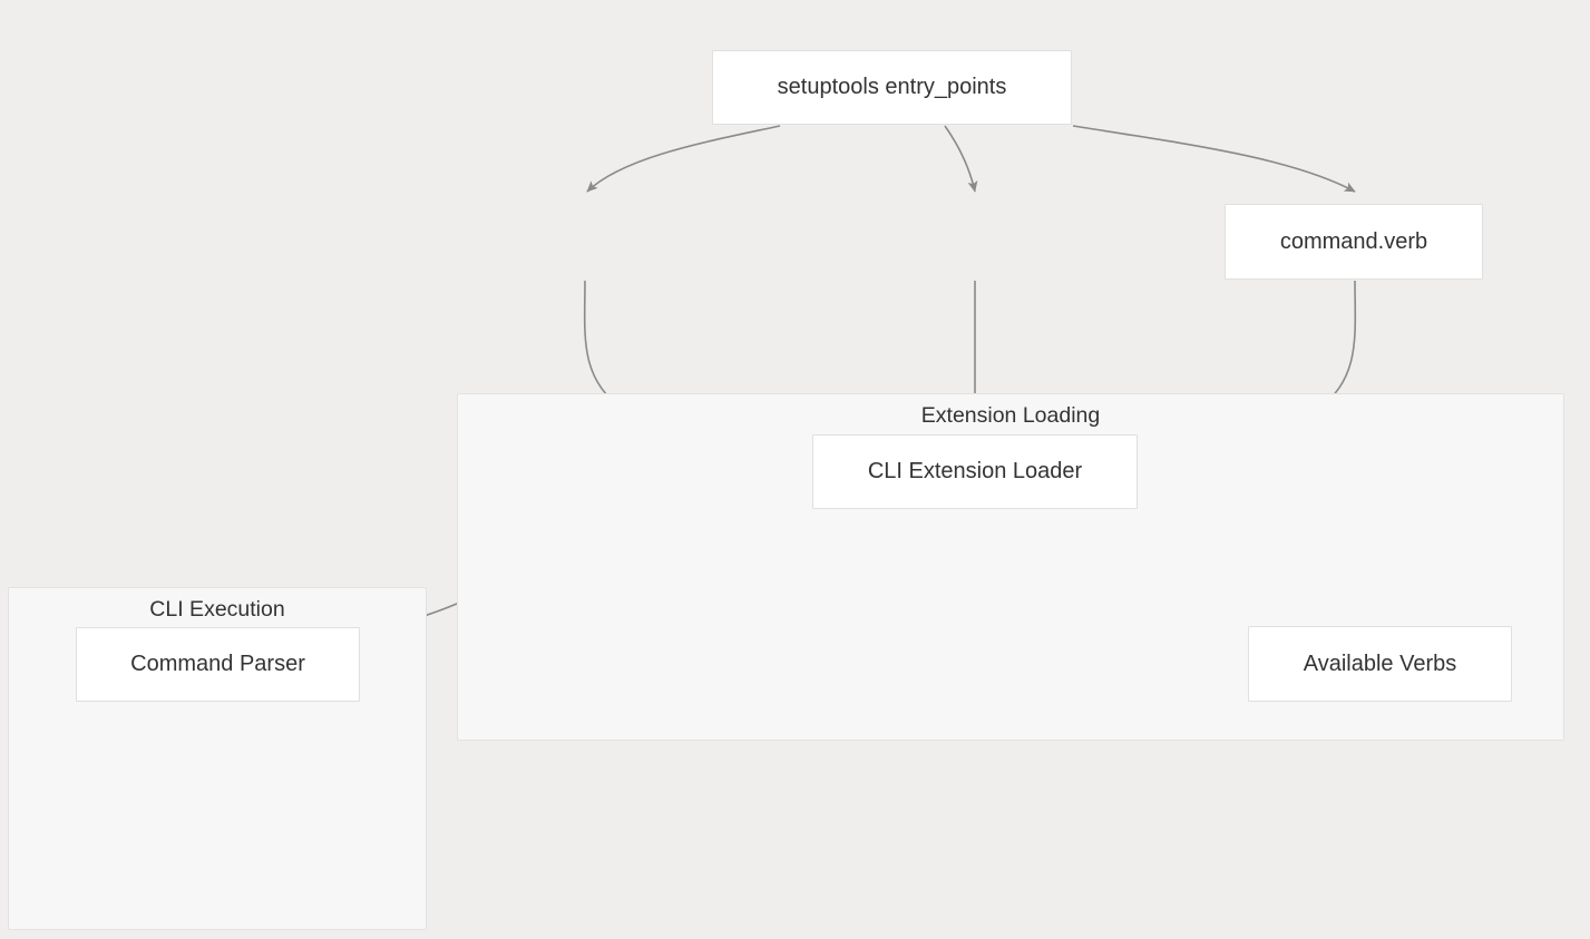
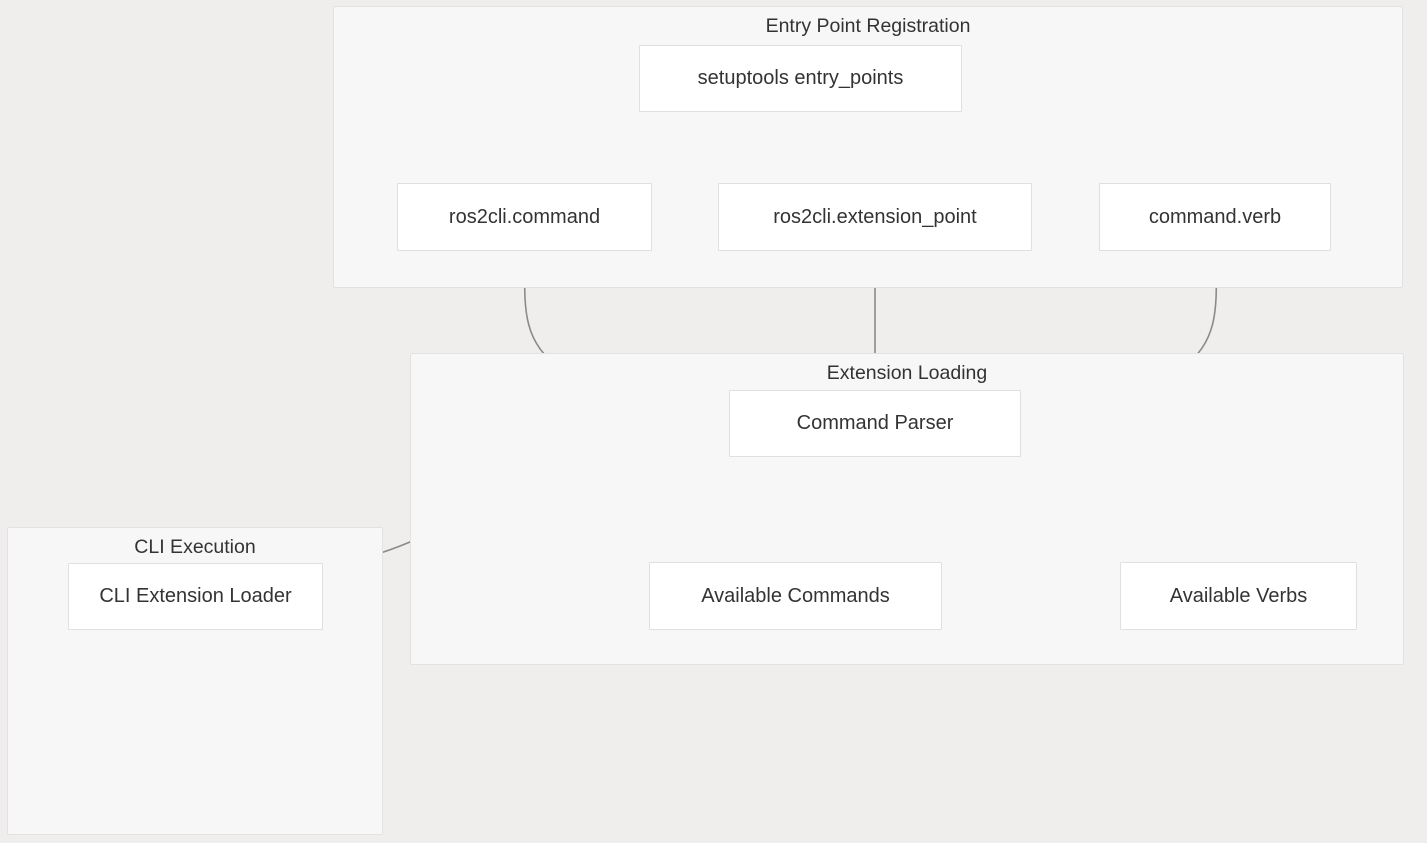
+ Entry Point Registration
  Extension Loading
  CLI Execution
  setuptools entry_points
+ ros2cli.command
+ ros2cli.extension_point
  command.verb
- CLI Extension Loader
+ Command Parser
+ Available Commands
  Available Verbs
- Command Parser
+ CLI Extension Loader
